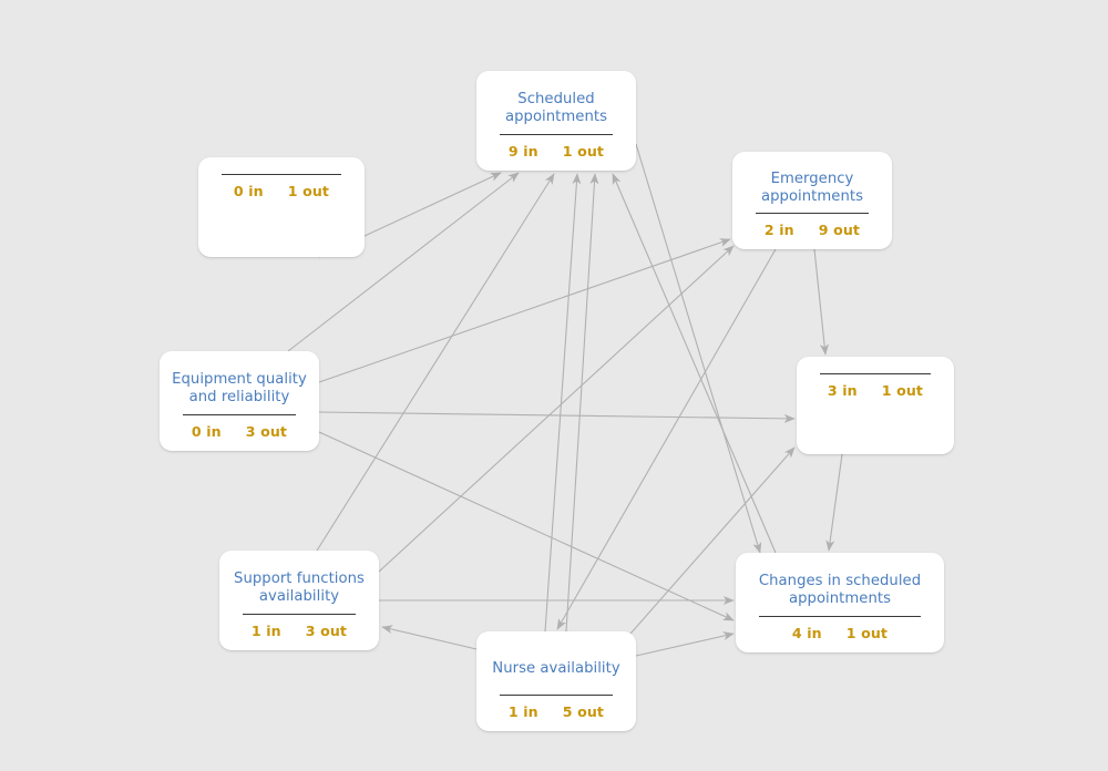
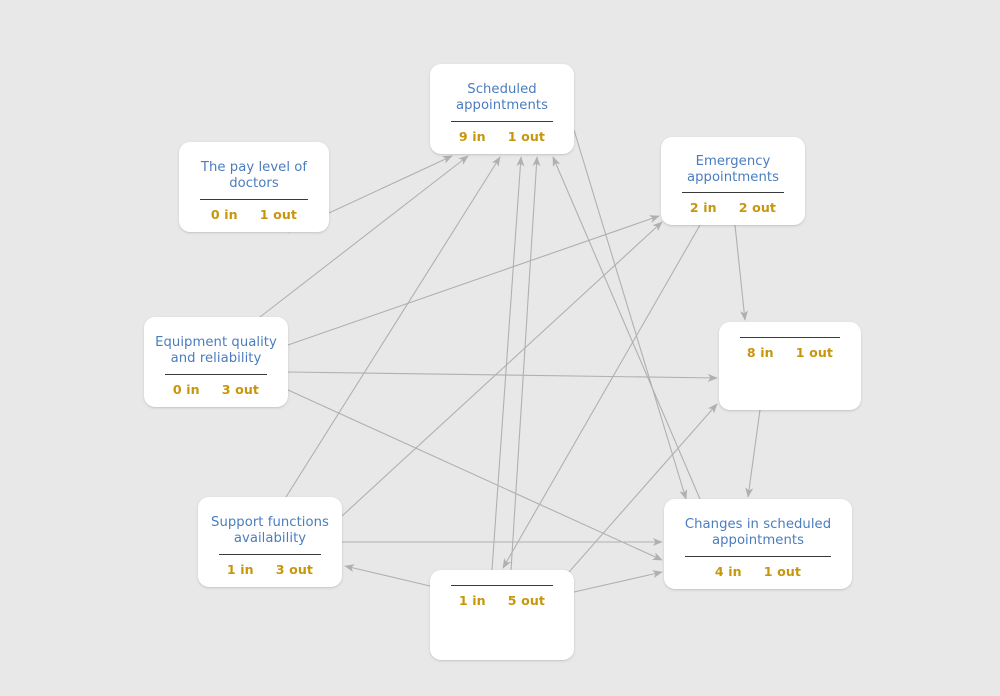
  Scheduled
  appointments
  9 in
  1 out
+ The pay level of
+ doctors
  0 in
  1 out
  Emergency
  appointments
  2 in
- 9 out
+ 2 out
  Equipment quality
  and reliability
  0 in
  3 out
- 3 in
+ 8 in
  1 out
  Support functions
  availability
  1 in
  3 out
  Changes in scheduled
  appointments
  4 in
  1 out
- Nurse availability
  1 in
  5 out
